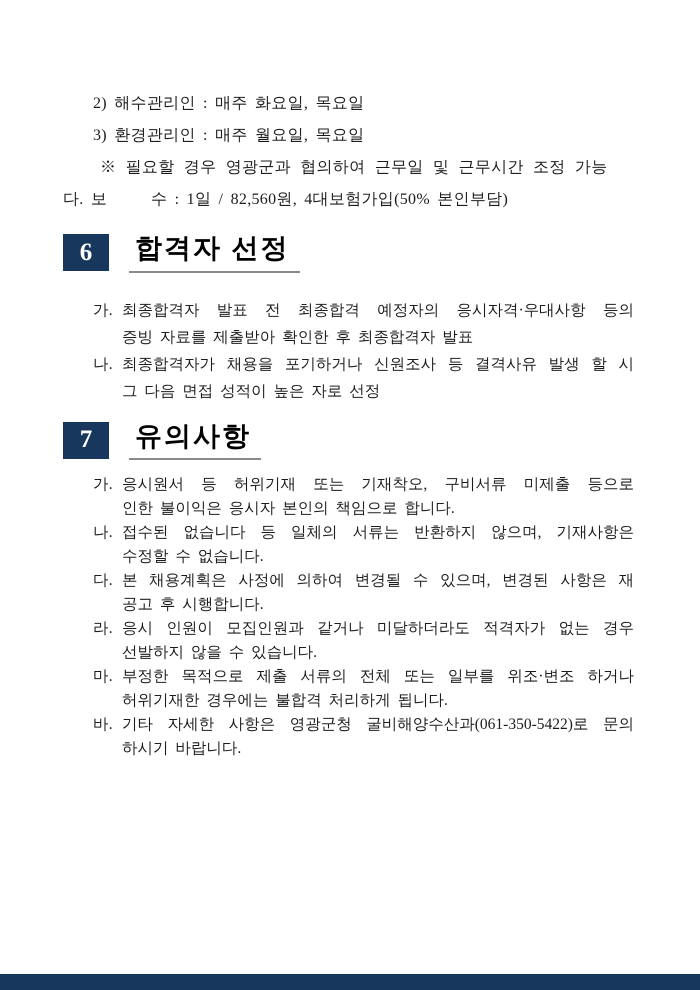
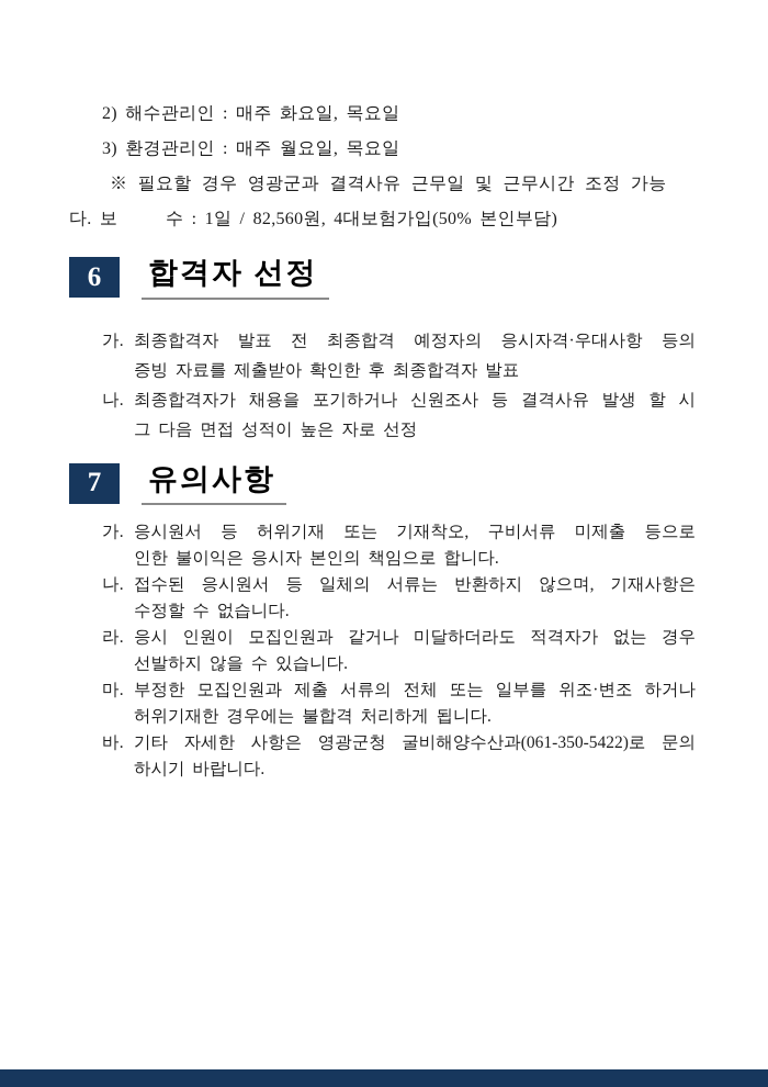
  2) 해수관리인 : 매주 화요일, 목요일
  3) 환경관리인 : 매주 월요일, 목요일
- ※ 필요할 경우 영광군과 협의하여 근무일 및 근무시간 조정 가능
+ ※ 필요할 경우 영광군과 결격사유 근무일 및 근무시간 조정 가능
  다. 보 수 : 1일 / 82,560원, 4대보험가입(50% 본인부담)
  6
  합격자 선정
  가.
  최종합격자 발표 전 최종합격 예정자의 응시자격·우대사항 등의
  증빙 자료를 제출받아 확인한 후 최종합격자 발표
  나.
  최종합격자가 채용을 포기하거나 신원조사 등 결격사유 발생 할 시
  그 다음 면접 성적이 높은 자로 선정
  7
  유의사항
  가.
  응시원서 등 허위기재 또는 기재착오, 구비서류 미제출 등으로
  인한 불이익은 응시자 본인의 책임으로 합니다.
  나.
- 접수된 없습니다 등 일체의 서류는 반환하지 않으며, 기재사항은
+ 접수된 응시원서 등 일체의 서류는 반환하지 않으며, 기재사항은
  수정할 수 없습니다.
- 다.
- 본 채용계획은 사정에 의하여 변경될 수 있으며, 변경된 사항은 재
- 공고 후 시행합니다.
  라.
  응시 인원이 모집인원과 같거나 미달하더라도 적격자가 없는 경우
  선발하지 않을 수 있습니다.
  마.
- 부정한 목적으로 제출 서류의 전체 또는 일부를 위조·변조 하거나
+ 부정한 모집인원과 제출 서류의 전체 또는 일부를 위조·변조 하거나
  허위기재한 경우에는 불합격 처리하게 됩니다.
  바.
  기타 자세한 사항은 영광군청 굴비해양수산과(061-350-5422)로 문의
  하시기 바랍니다.
